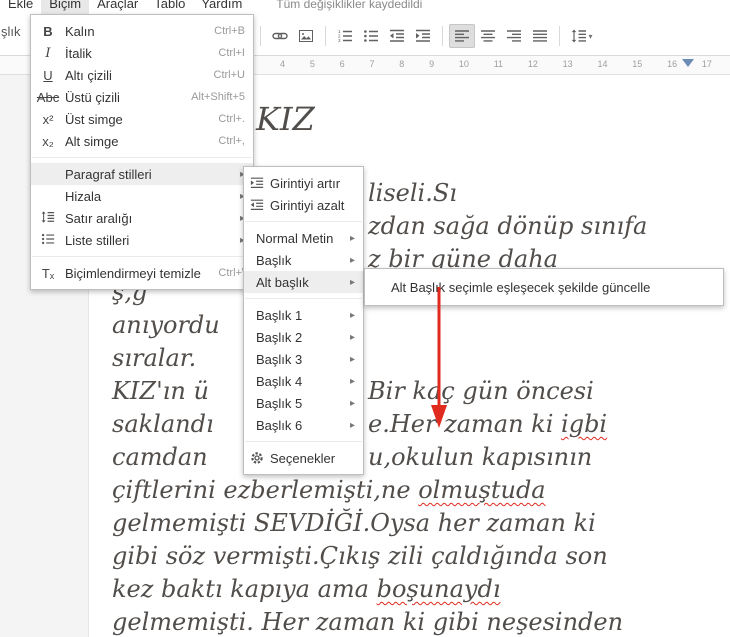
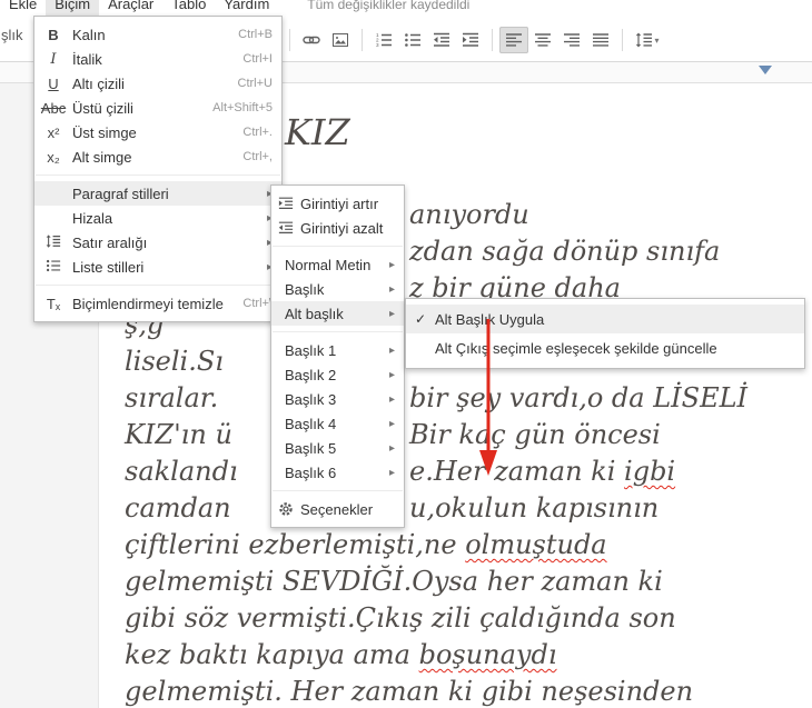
  Ekle
  Biçim
  Araçlar
  Tablo
  Yardım
  Tüm değişiklikler kaydedildi
  şlık
  ▾
- 4
- 5
- 6
- 7
- 8
- 9
- 10
- 11
- 12
- 13
- 14
- 15
- 16
- 17
  KIZ
- liseli.Sı
+ anıyordu
  zdan sağa dönüp sınıfa
  z bir güne daha
  ş,g
- anıyordu
+ liseli.Sı
  sıralar.
+ bir şey vardı,o da LİSELİ
  KIZ'ın ü
  Bir kaç gün öncesi
  saklandı
  e.Her zaman ki igbi
  camdan
  u,okulun kapısının
  çiftlerini ezberlemişti,ne olmuştuda
  gelmemişti SEVDİĞİ.Oysa her zaman ki
  gibi söz vermişti.Çıkış zili çaldığında son
  kez baktı kapıya ama boşunaydı
  gelmemişti. Her zaman ki gibi neşesinden
  B
  Kalın
  Ctrl+B
  I
  İtalik
  Ctrl+I
  U
  Altı çizili
  Ctrl+U
  Abc
  Üstü çizili
  Alt+Shift+5
  x²
  Üst simge
  Ctrl+.
  x₂
  Alt simge
  Ctrl+,
  Paragraf stilleri
  Hizala
  Satır aralığı
  Liste stilleri
  Tₓ
  Biçimlendirmeyi temizle
  Ctrl+
  Girintiyi artır
  Girintiyi azalt
  Normal Metin
  ▸
  Başlık
  ▸
  Alt başlık
  ▸
  Başlık 1
  ▸
  Başlık 2
  ▸
  Başlık 3
  ▸
  Başlık 4
  ▸
  Başlık 5
  ▸
  Başlık 6
  ▸
  Seçenekler
+ ✓
+ Alt Başlık Uygula
- Alt Başlık seçimle eşleşecek şekilde güncelle
+ Alt Çıkış seçimle eşleşecek şekilde güncelle
